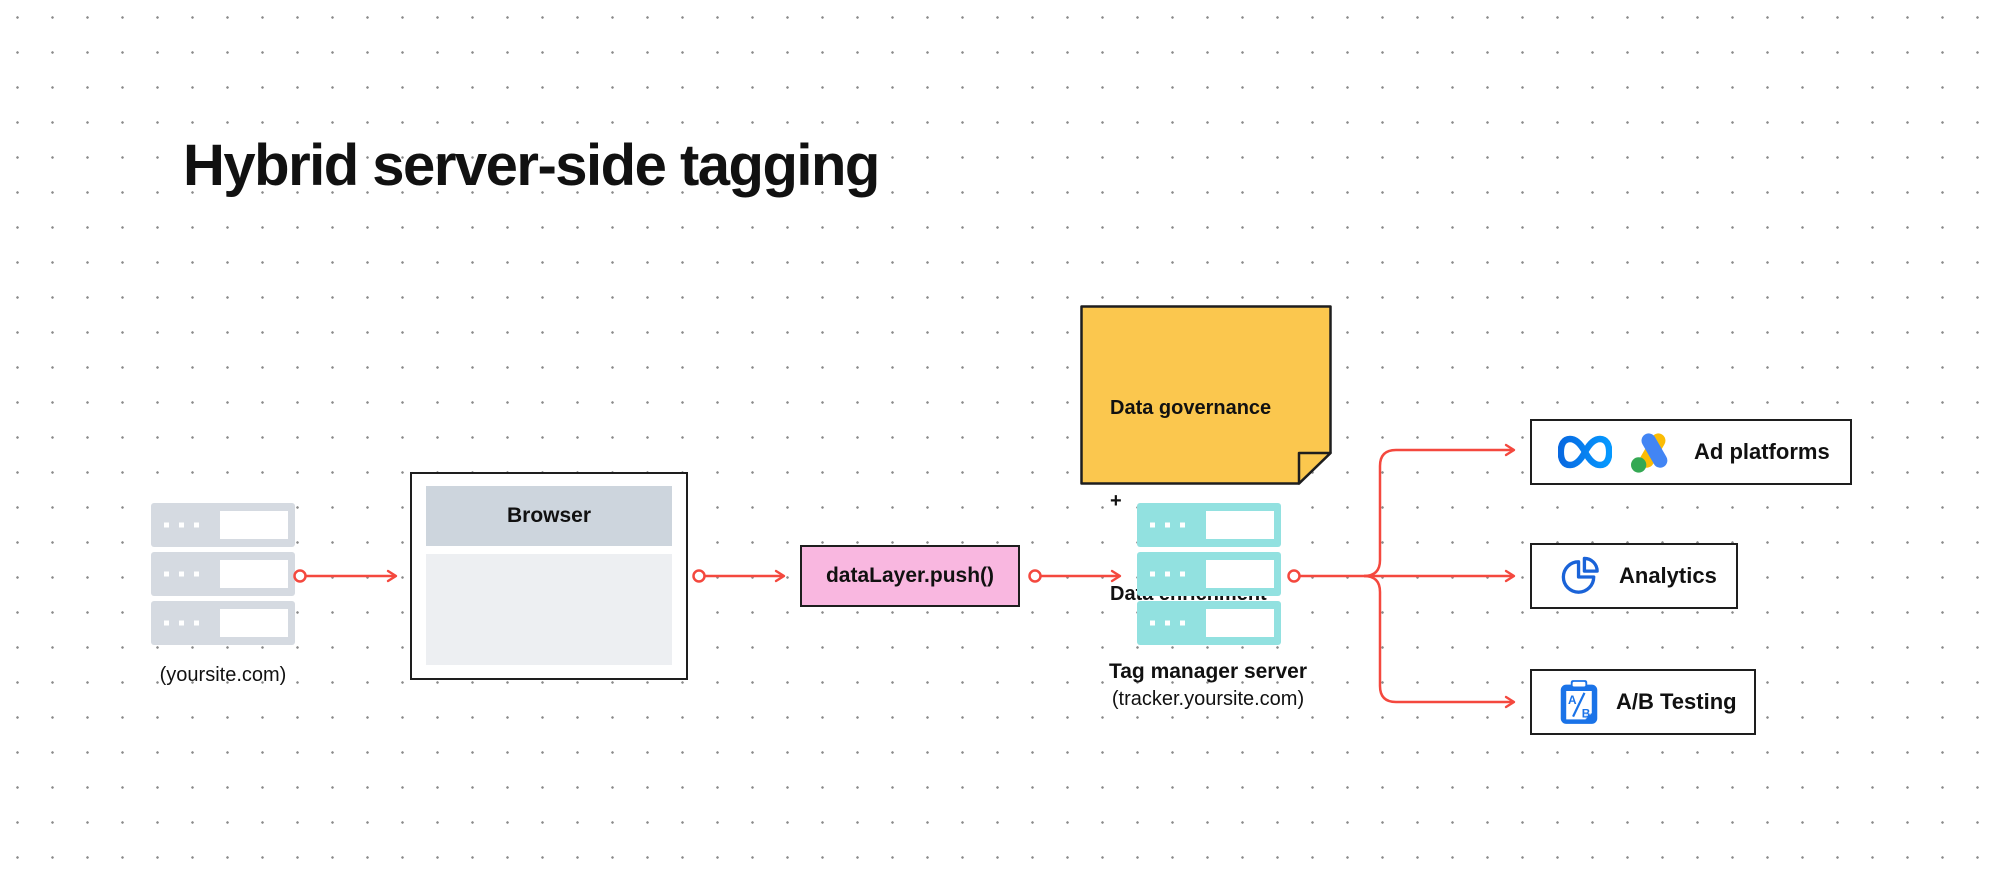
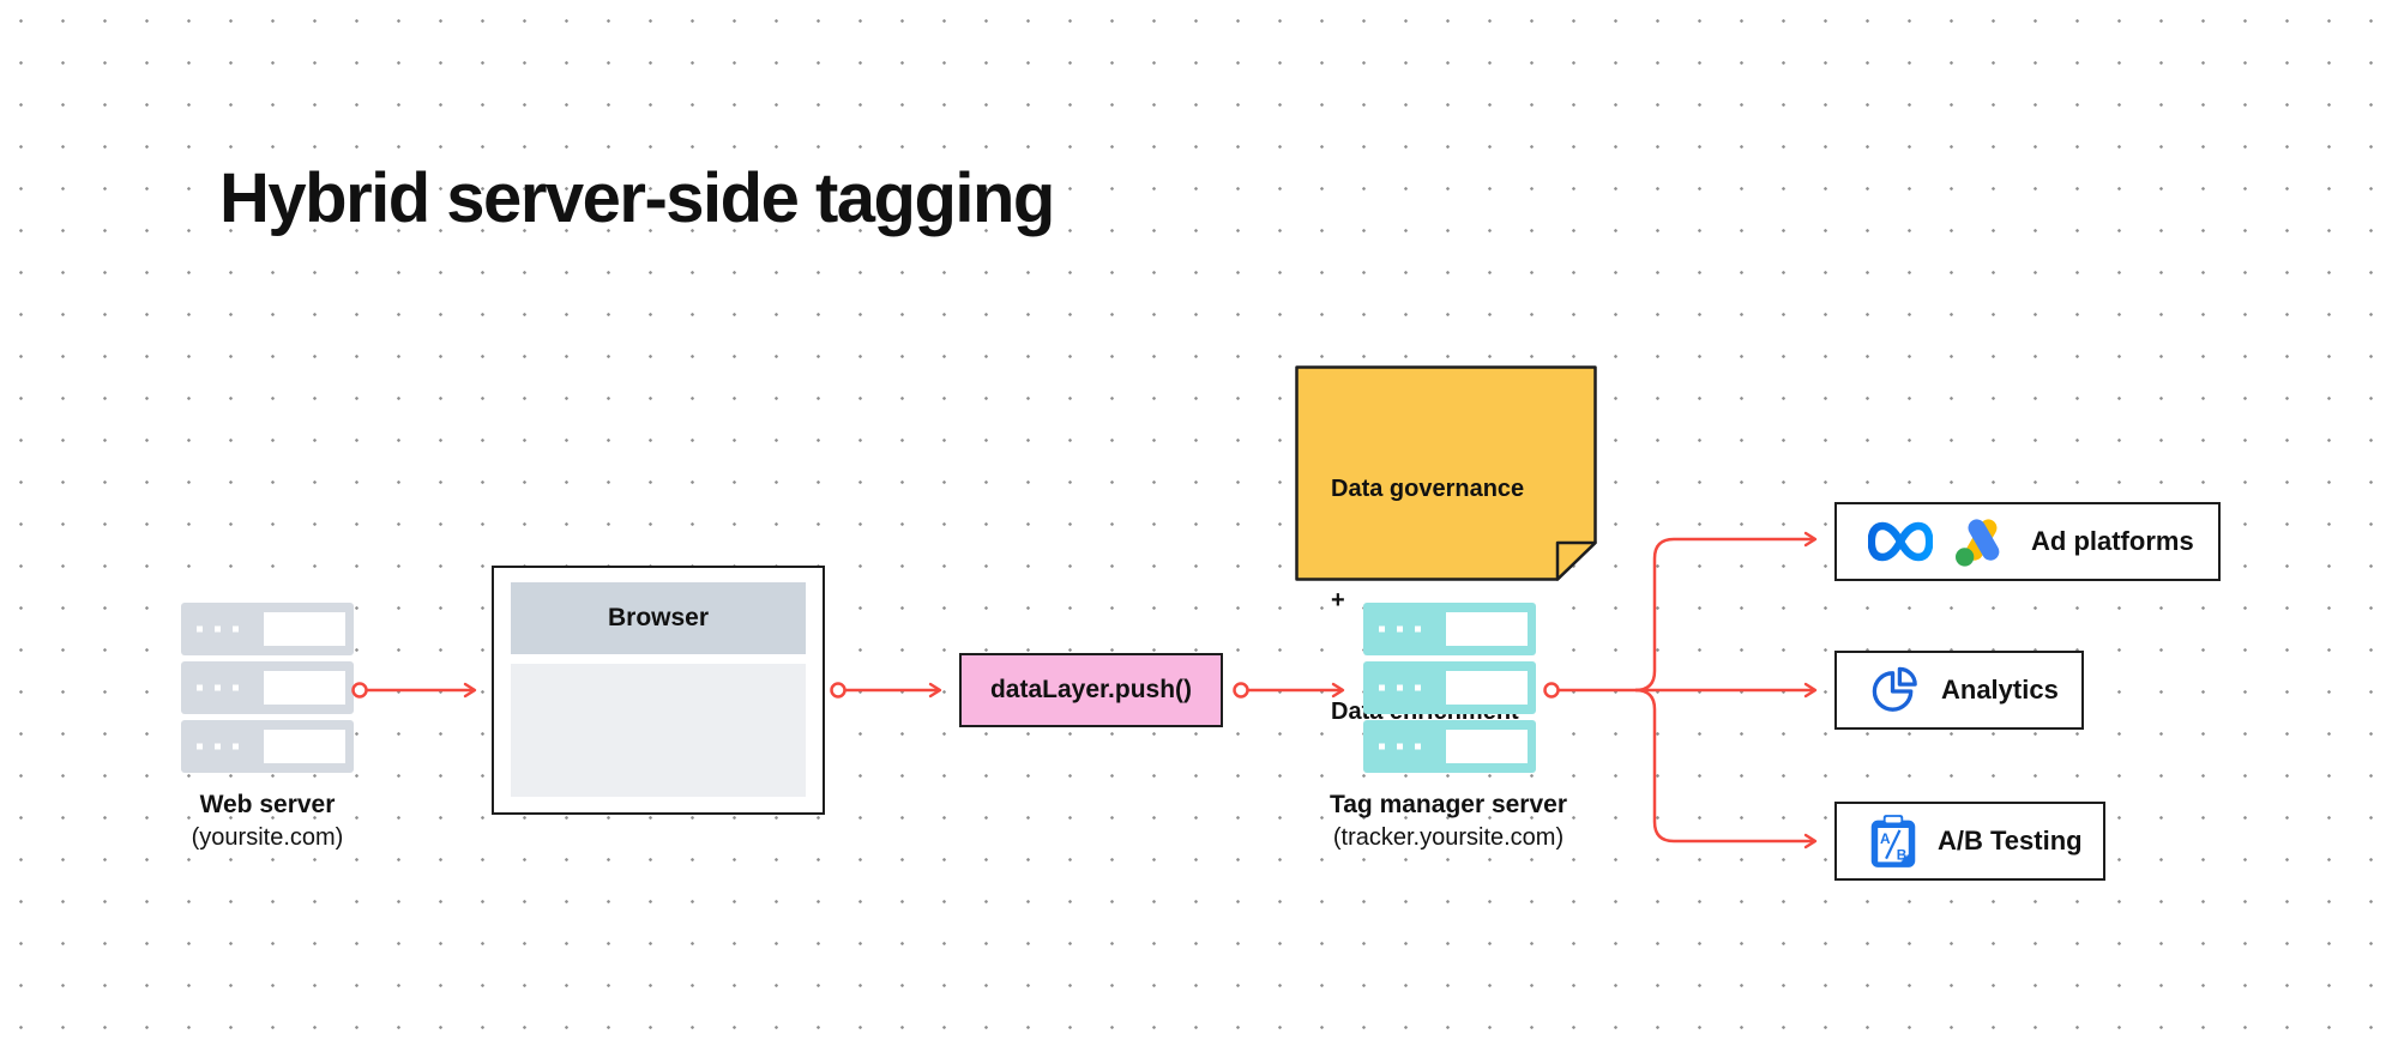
  Hybrid server-side tagging
+ Web server
  (yoursite.com)
  Browser
  dataLayer.push()
  Data governance
  +
  Tag manager server
  (tracker.yoursite.com)
  Ad platforms
  Analytics
  A
  B
  A/B Testing
